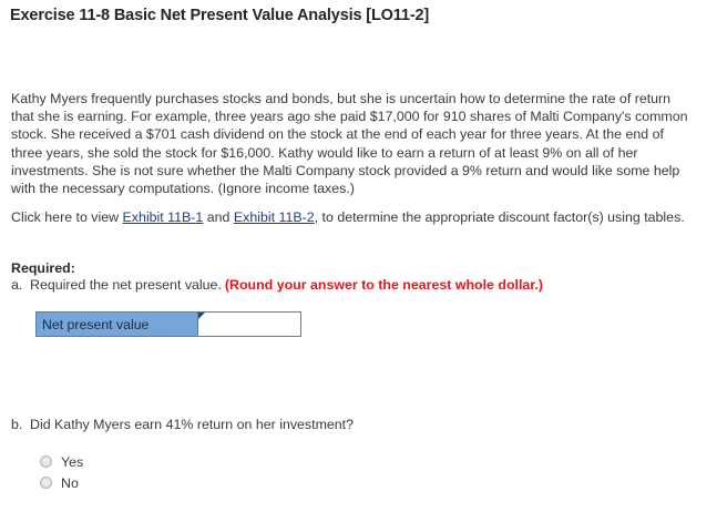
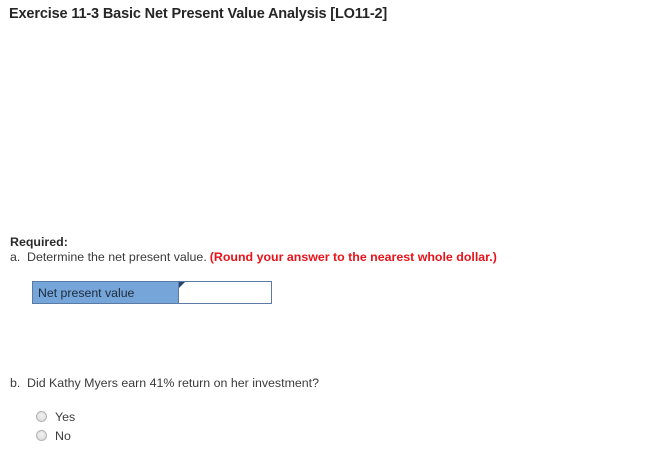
- Exercise 11-8 Basic Net Present Value Analysis [LO11-2]
+ Exercise 11-3 Basic Net Present Value Analysis [LO11-2]
- Kathy Myers frequently purchases stocks and bonds, but she is uncertain how to determine the rate of return that she is earning. For example, three years ago she paid $17,000 for 910 shares of Malti Company's common stock. She received a $701 cash dividend on the stock at the end of each year for three years. At the end of three years, she sold the stock for $16,000. Kathy would like to earn a return of at least 9% on all of her investments. She is not sure whether the Malti Company stock provided a 9% return and would like some help with the necessary computations. (Ignore income taxes.)
- Click here to view Exhibit 11B-1 and Exhibit 11B-2, to determine the appropriate discount factor(s) using tables.
  Required:
- a. Required the net present value. (Round your answer to the nearest whole dollar.)
+ a. Determine the net present value. (Round your answer to the nearest whole dollar.)
  Net present value
  b. Did Kathy Myers earn 41% return on her investment?
  Yes
  No
